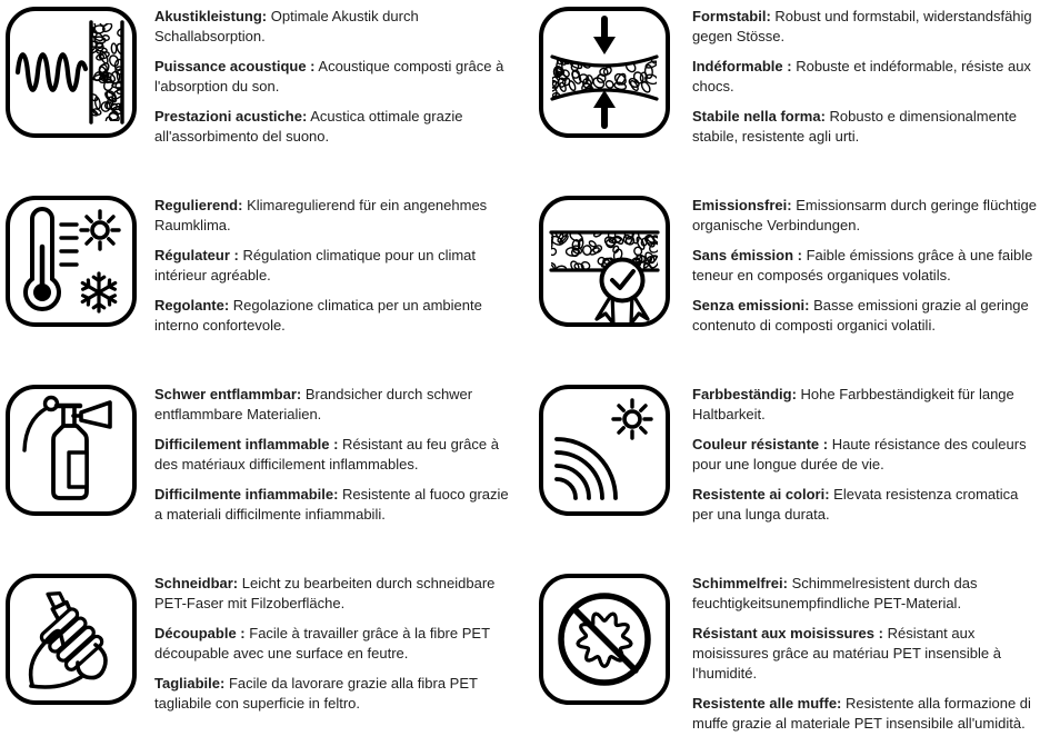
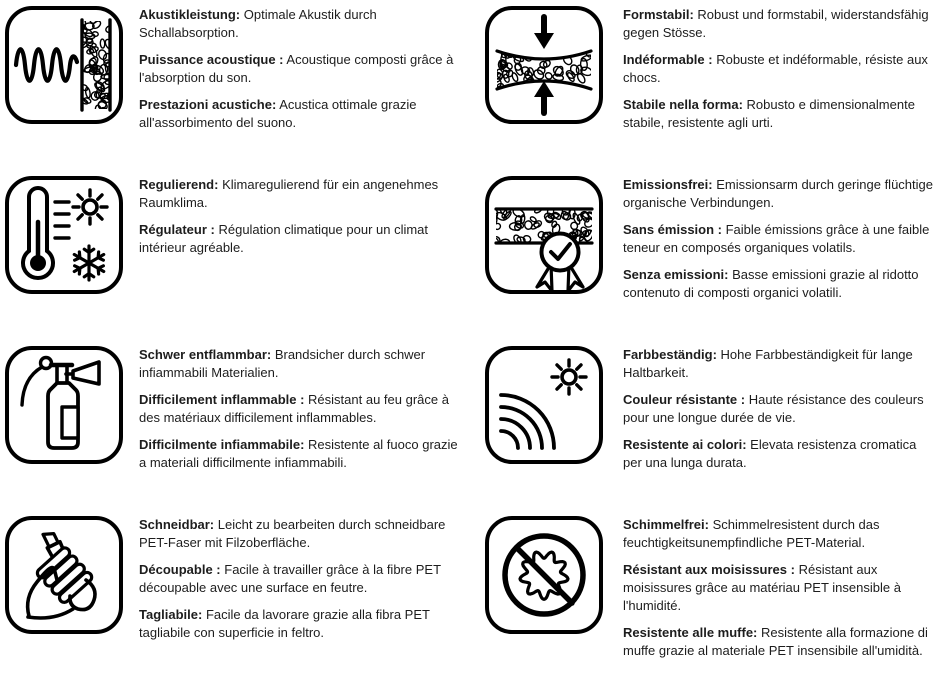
  Akustikleistung: Optimale Akustik durch Schallabsorption.
  Puissance acoustique : Acoustique composti grâce à l'absorption du son.
  Prestazioni acustiche: Acustica ottimale grazie all'assorbimento del suono.
  Formstabil: Robust und formstabil, widerstandsfähig gegen Stösse.
  Indéformable : Robuste et indéformable, résiste aux chocs.
  Stabile nella forma: Robusto e dimensionalmente stabile, resistente agli urti.
  Regulierend: Klimaregulierend für ein angenehmes Raumklima.
  Régulateur : Régulation climatique pour un climat intérieur agréable.
- Regolante: Regolazione climatica per un ambiente interno confortevole.
  Emissionsfrei: Emissionsarm durch geringe flüchtige organische Verbindungen.
  Sans émission : Faible émissions grâce à une faible teneur en composés organiques volatils.
- Senza emissioni: Basse emissioni grazie al geringe contenuto di composti organici volatili.
+ Senza emissioni: Basse emissioni grazie al ridotto contenuto di composti organici volatili.
- Schwer entflammbar: Brandsicher durch schwer entflammbare Materialien.
+ Schwer entflammbar: Brandsicher durch schwer infiammabili Materialien.
  Difficilement inflammable : Résistant au feu grâce à des matériaux difficilement inflammables.
  Difficilmente infiammabile: Resistente al fuoco grazie a materiali difficilmente infiammabili.
  Farbbeständig: Hohe Farbbeständigkeit für lange Haltbarkeit.
  Couleur résistante : Haute résistance des couleurs pour une longue durée de vie.
  Resistente ai colori: Elevata resistenza cromatica per una lunga durata.
  Schneidbar: Leicht zu bearbeiten durch schneidbare PET-Faser mit Filzoberfläche.
  Découpable : Facile à travailler grâce à la fibre PET découpable avec une surface en feutre.
  Tagliabile: Facile da lavorare grazie alla fibra PET tagliabile con superficie in feltro.
  Schimmelfrei: Schimmelresistent durch das feuchtigkeitsunempfindliche PET-Material.
  Résistant aux moisissures : Résistant aux moisissures grâce au matériau PET insensible à l'humidité.
  Resistente alle muffe: Resistente alla formazione di muffe grazie al materiale PET insensibile all'umidità.
